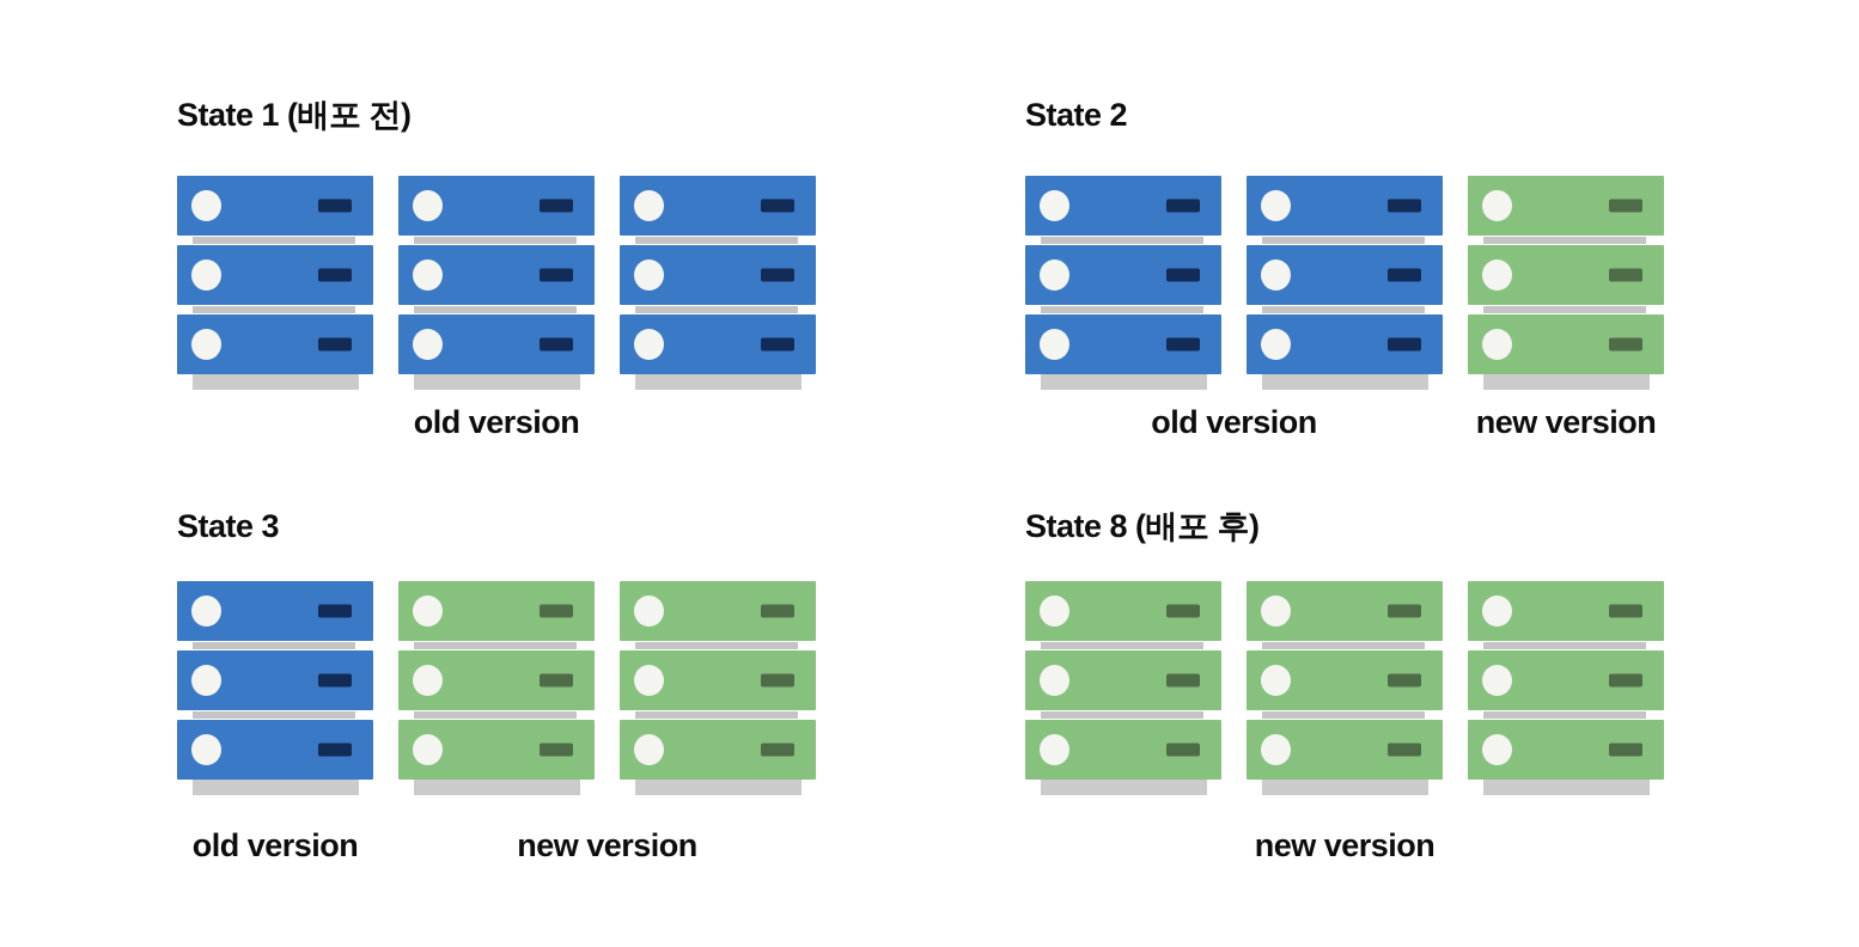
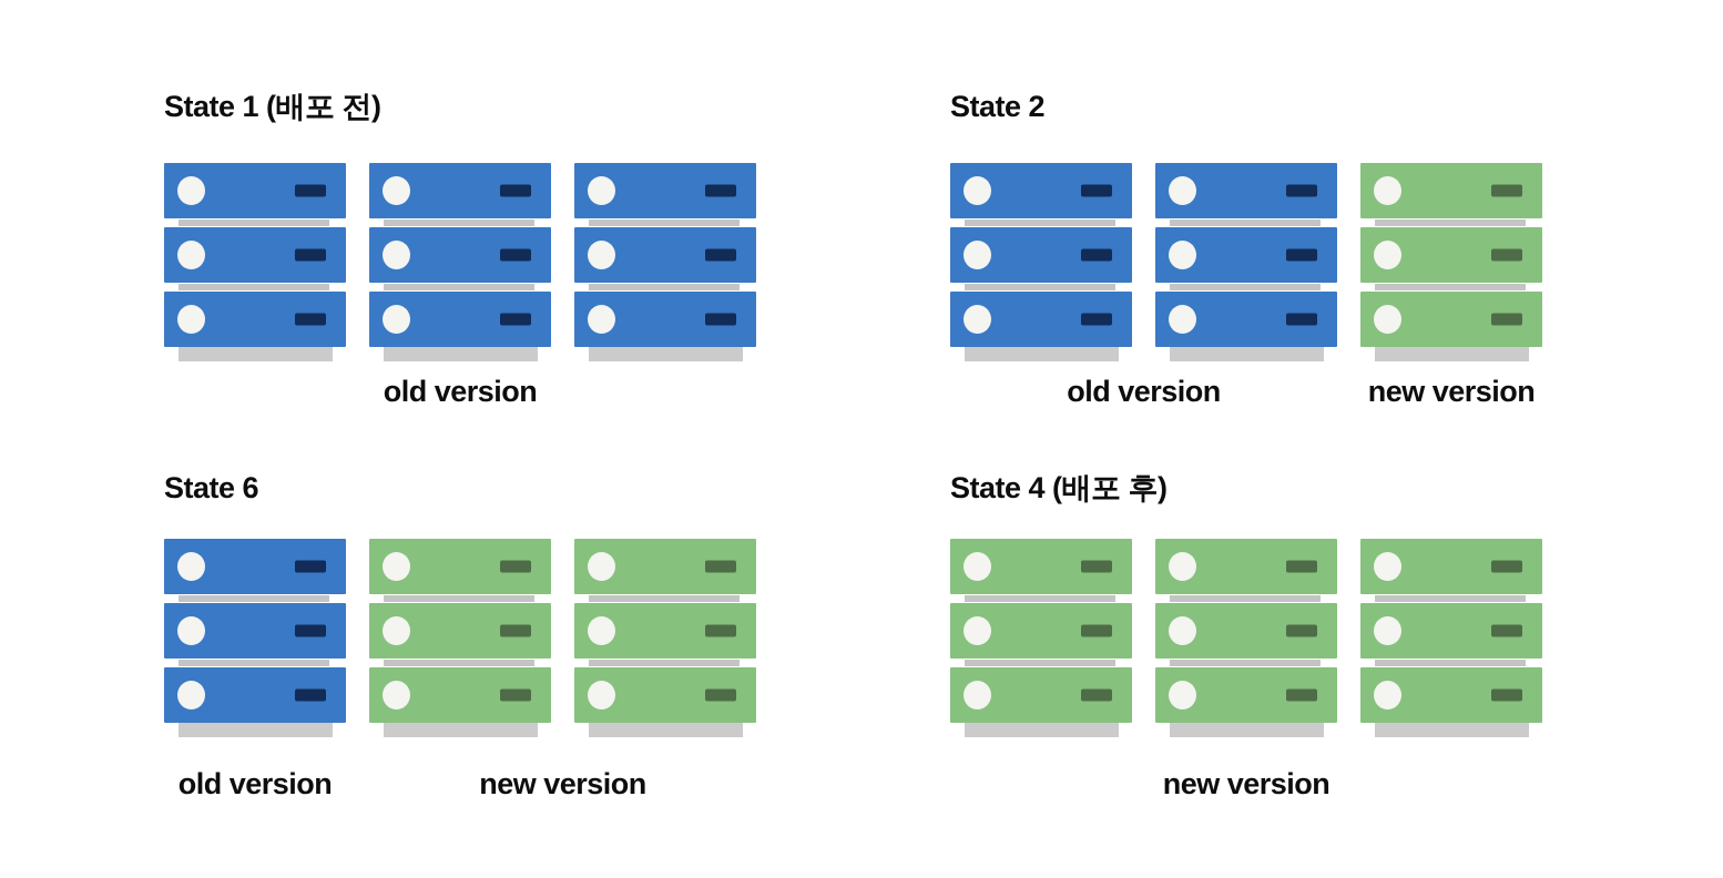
  State 1 (배포 전)
  old version
  State 2
  old version
  new version
- State 3
+ State 6
  old version
  new version
- State 8 (배포 후)
+ State 4 (배포 후)
  new version
